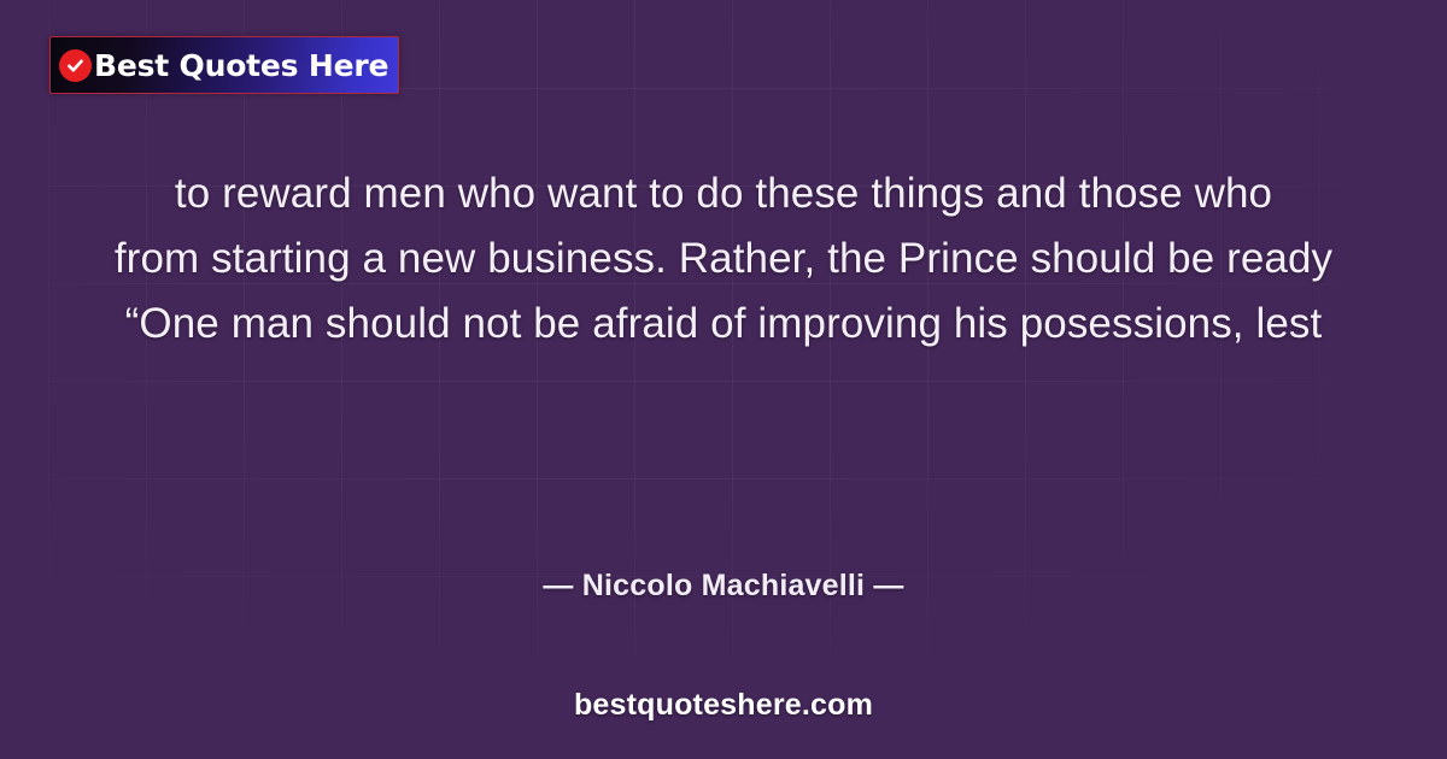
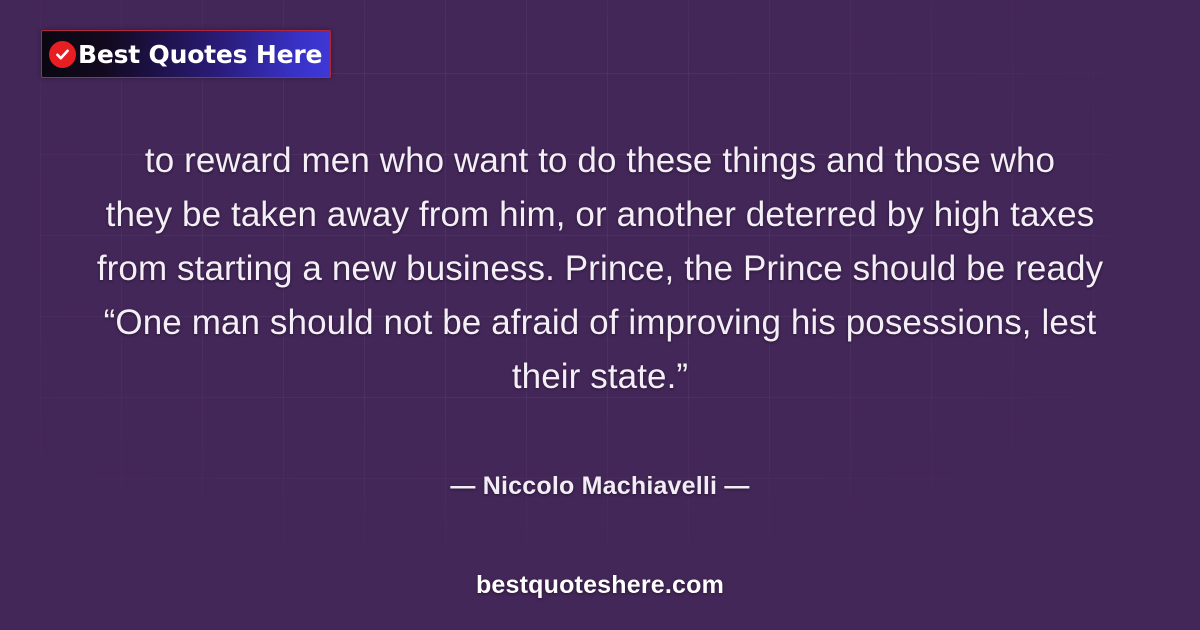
  Best Quotes Here
  to reward men who want to do these things and those who
+ they be taken away from him, or another deterred by high taxes
- from starting a new business. Rather, the Prince should be ready
+ from starting a new business. Prince, the Prince should be ready
  “One man should not be afraid of improving his posessions, lest
+ their state.”
  — Niccolo Machiavelli —
  bestquoteshere.com
